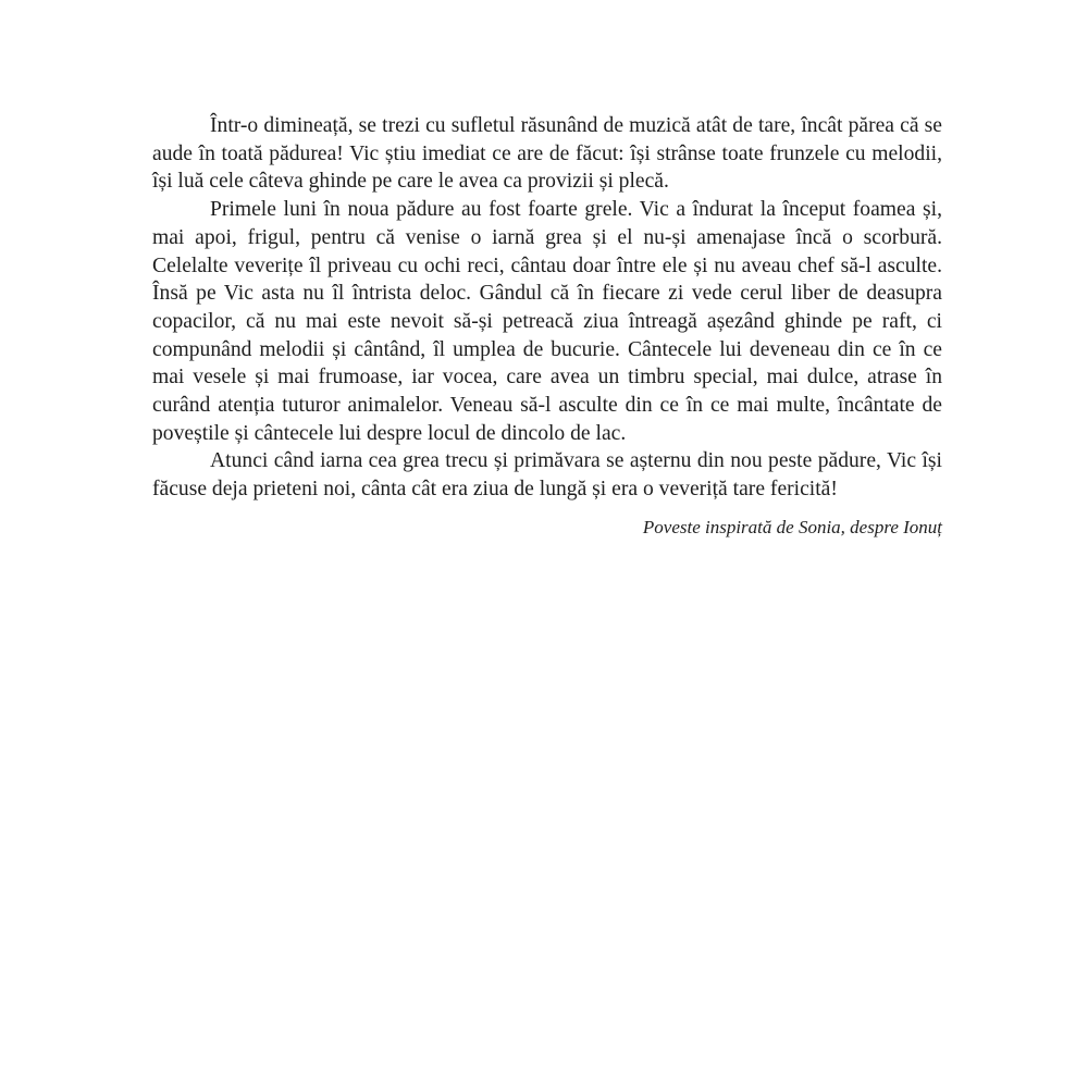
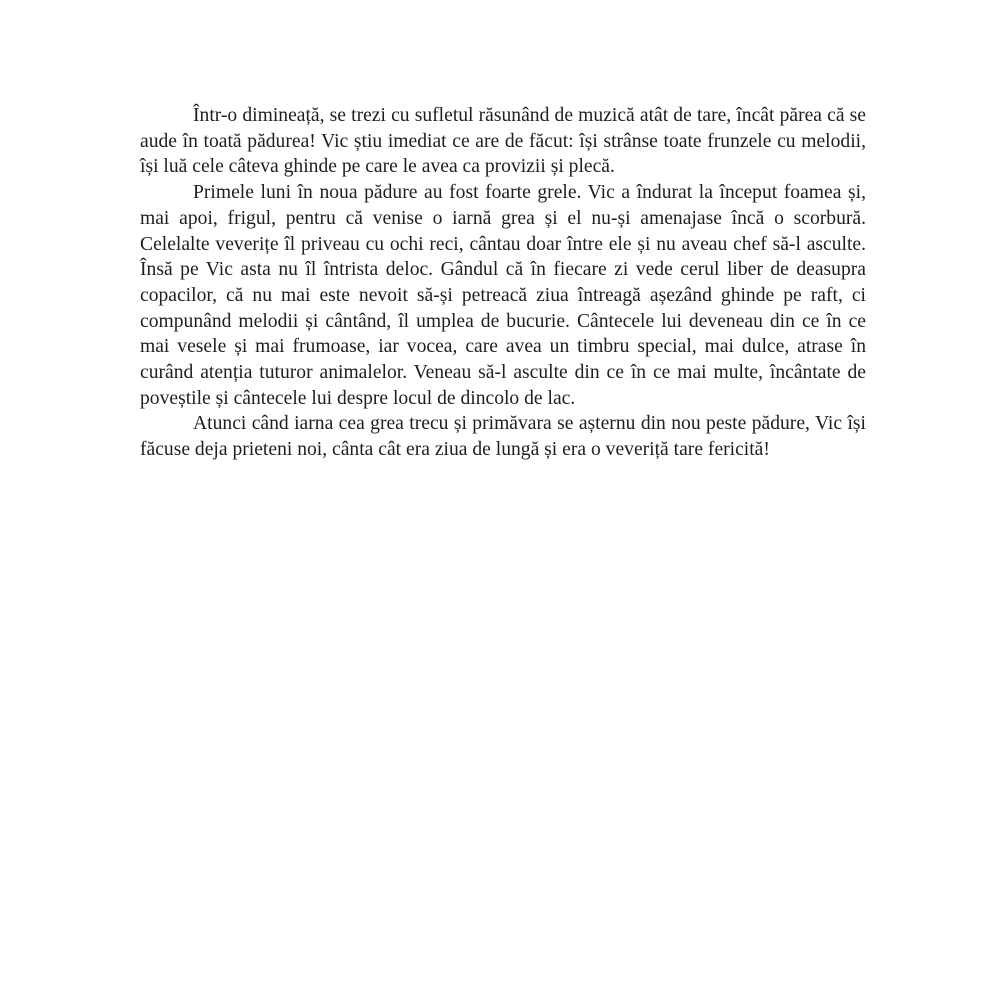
  Într-o dimineață, se trezi cu sufletul răsunând de muzică atât de tare, încât părea că se aude în toată pădurea! Vic știu imediat ce are de făcut: își strânse toate frunzele cu melodii, își luă cele câteva ghinde pe care le avea ca provizii și plecă.
  Primele luni în noua pădure au fost foarte grele. Vic a îndurat la început foa­mea și, mai apoi, frigul, pentru că venise o iarnă grea și el nu-și amenajase încă o scorbură. Celelalte veverițe îl priveau cu ochi reci, cântau doar între ele și nu aveau chef să-l asculte. Însă pe Vic asta nu îl întrista deloc. Gândul că în fiecare zi vede cerul liber de deasupra copacilor, că nu mai este nevoit să-și petreacă ziua întreagă așezând ghinde pe raft, ci compunând melodii și cântând, îl umplea de bucurie. Cântecele lui deveneau din ce în ce mai vesele și mai frumoase, iar vocea, care avea un timbru special, mai dulce, atrase în curând atenția tuturor animalelor. Veneau să-l asculte din ce în ce mai multe, încântate de poveștile și cântecele lui despre locul de dincolo de lac.
  Atunci când iarna cea grea trecu și primăvara se așternu din nou peste pădure, Vic își făcuse deja prieteni noi, cânta cât era ziua de lungă și era o veveriță tare fericită!
- Poveste inspirată de Sonia, despre Ionuț
